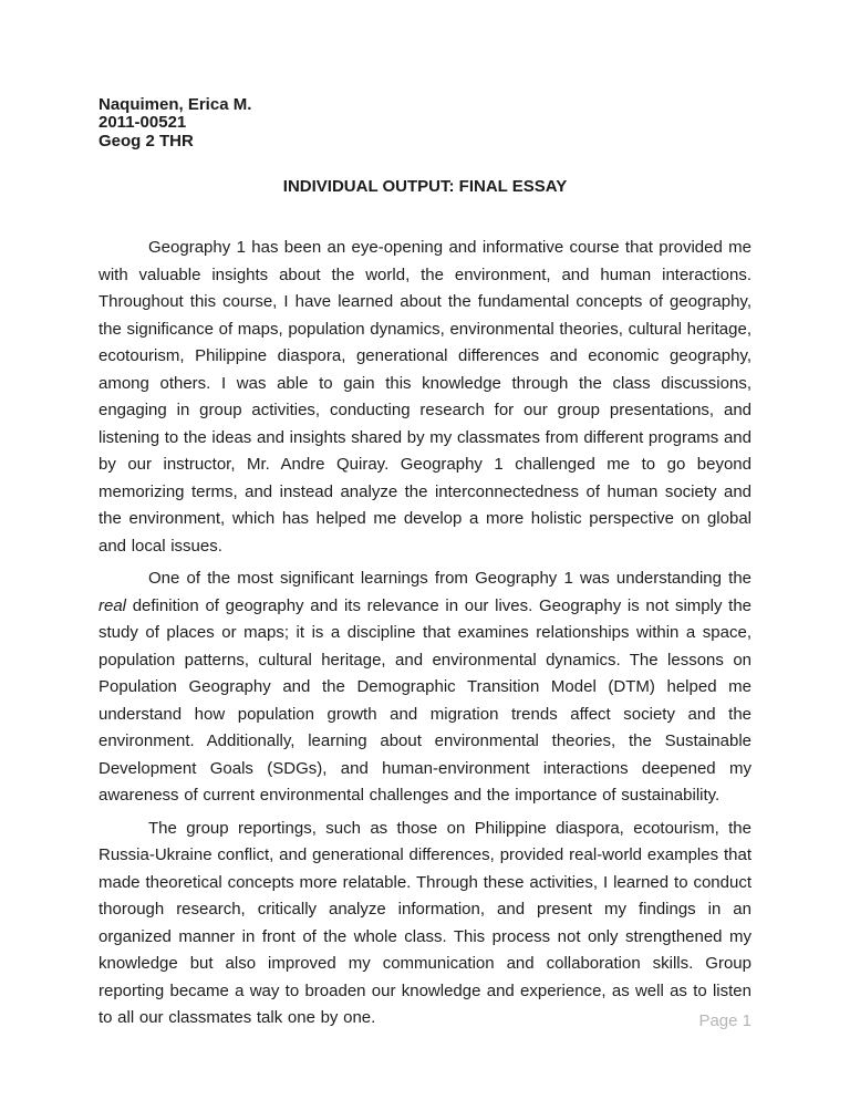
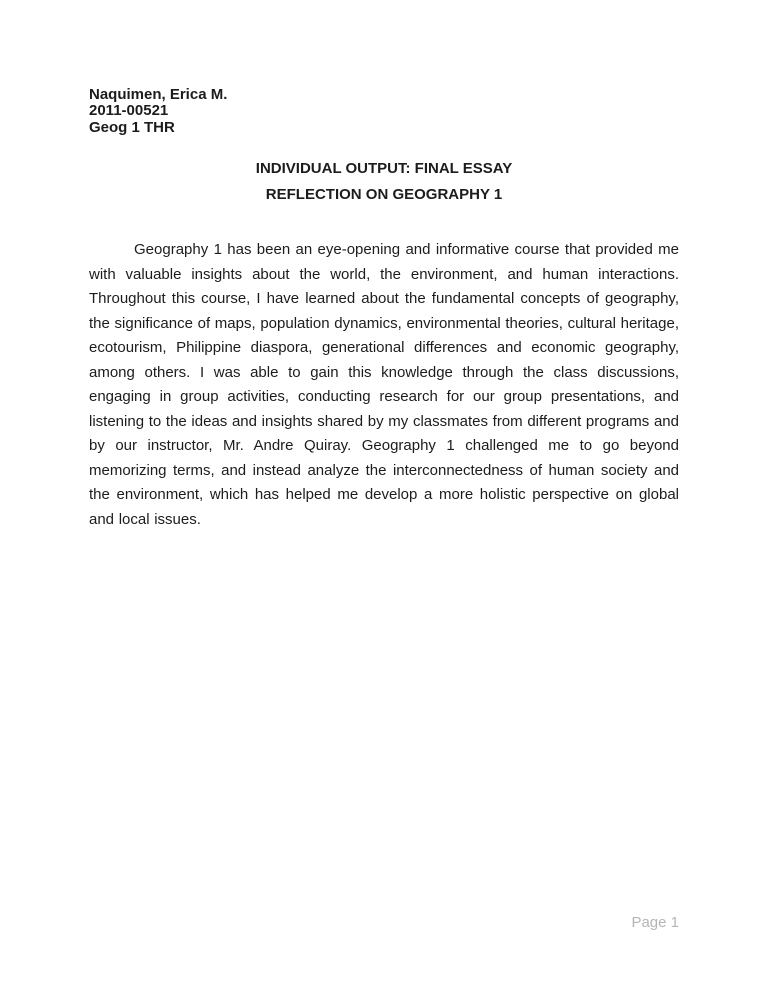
  Naquimen, Erica M.
  2011-00521
- Geog 2 THR
+ Geog 1 THR
  INDIVIDUAL OUTPUT: FINAL ESSAY
+ REFLECTION ON GEOGRAPHY 1
  Geography 1 has been an eye-opening and informative course that provided me with valuable insights about the world, the environment, and human interactions. Throughout this course, I have learned about the fundamental concepts of geography, the significance of maps, population dynamics, environmental theories, cultural heritage, ecotourism, Philippine diaspora, generational differences and economic geography, among others. I was able to gain this knowledge through the class discussions, engaging in group activities, conducting research for our group presentations, and listening to the ideas and insights shared by my classmates from different programs and by our instructor, Mr. Andre Quiray. Geography 1 challenged me to go beyond memorizing terms, and instead analyze the interconnectedness of human society and the environment, which has helped me develop a more holistic perspective on global and local issues.
- One of the most significant learnings from Geography 1 was understanding the real definition of geography and its relevance in our lives. Geography is not simply the study of places or maps; it is a discipline that examines relationships within a space, population patterns, cultural heritage, and environmental dynamics. The lessons on Population Geography and the Demographic Transition Model (DTM) helped me understand how population growth and migration trends affect society and the environment. Additionally, learning about environmental theories, the Sustainable Development Goals (SDGs), and human-environment interactions deepened my awareness of current environmental challenges and the importance of sustainability.
- The group reportings, such as those on Philippine diaspora, ecotourism, the Russia-Ukraine conflict, and generational differences, provided real-world examples that made theoretical concepts more relatable. Through these activities, I learned to conduct thorough research, critically analyze information, and present my findings in an organized manner in front of the whole class. This process not only strengthened my knowledge but also improved my communication and collaboration skills. Group reporting became a way to broaden our knowledge and experience, as well as to listen to all our classmates talk one by one.
  Page 1
